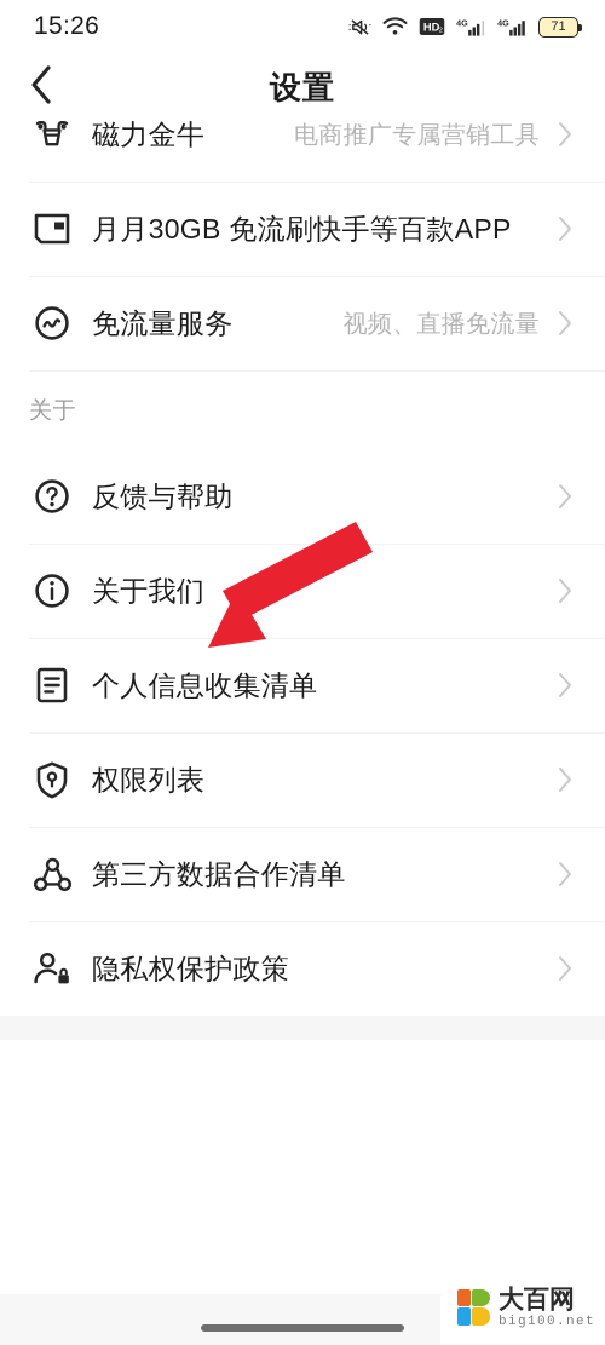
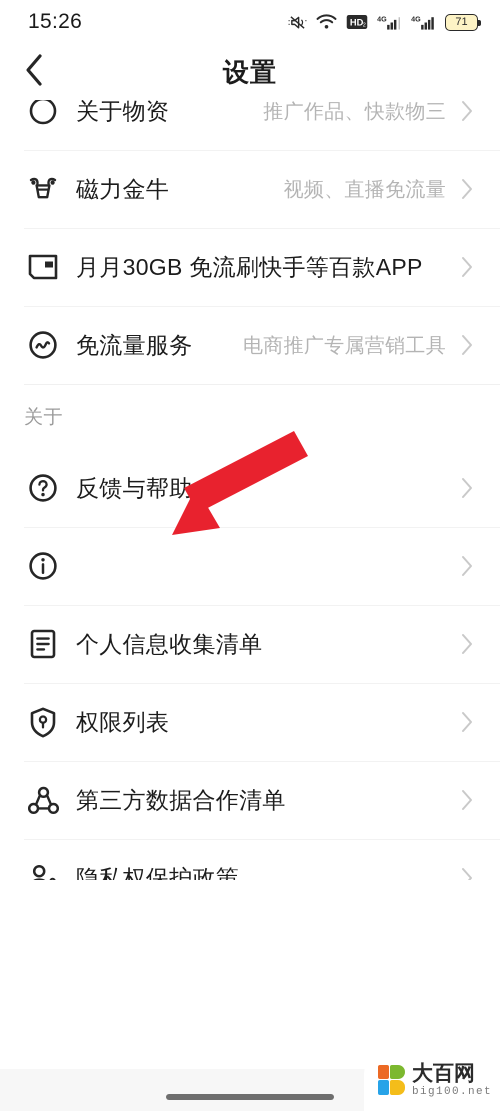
  15:26
  HD
  4G
  4G
  71
  设置
+ 关于物资
+ 推广作品、快款物三
  磁力金牛
- 电商推广专属营销工具
+ 视频、直播免流量
  月月30GB 免流刷快手等百款APP
  免流量服务
- 视频、直播免流量
+ 电商推广专属营销工具
  关于
  反馈与帮助
- 关于我们
  个人信息收集清单
  权限列表
  第三方数据合作清单
  隐私权保护政策
  大百网
  big100.net
